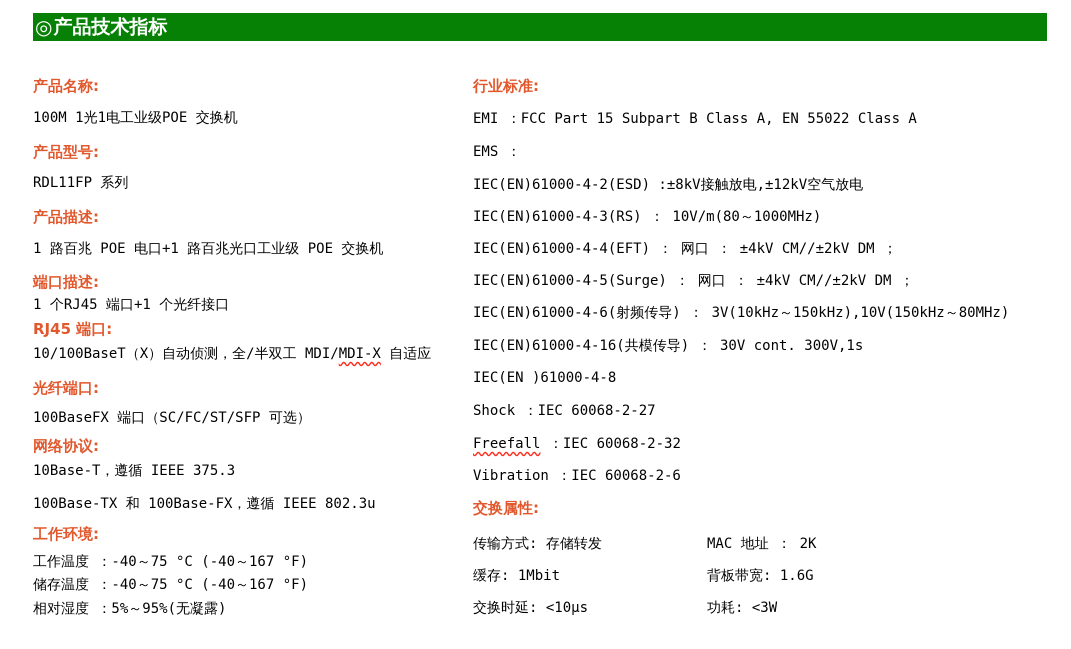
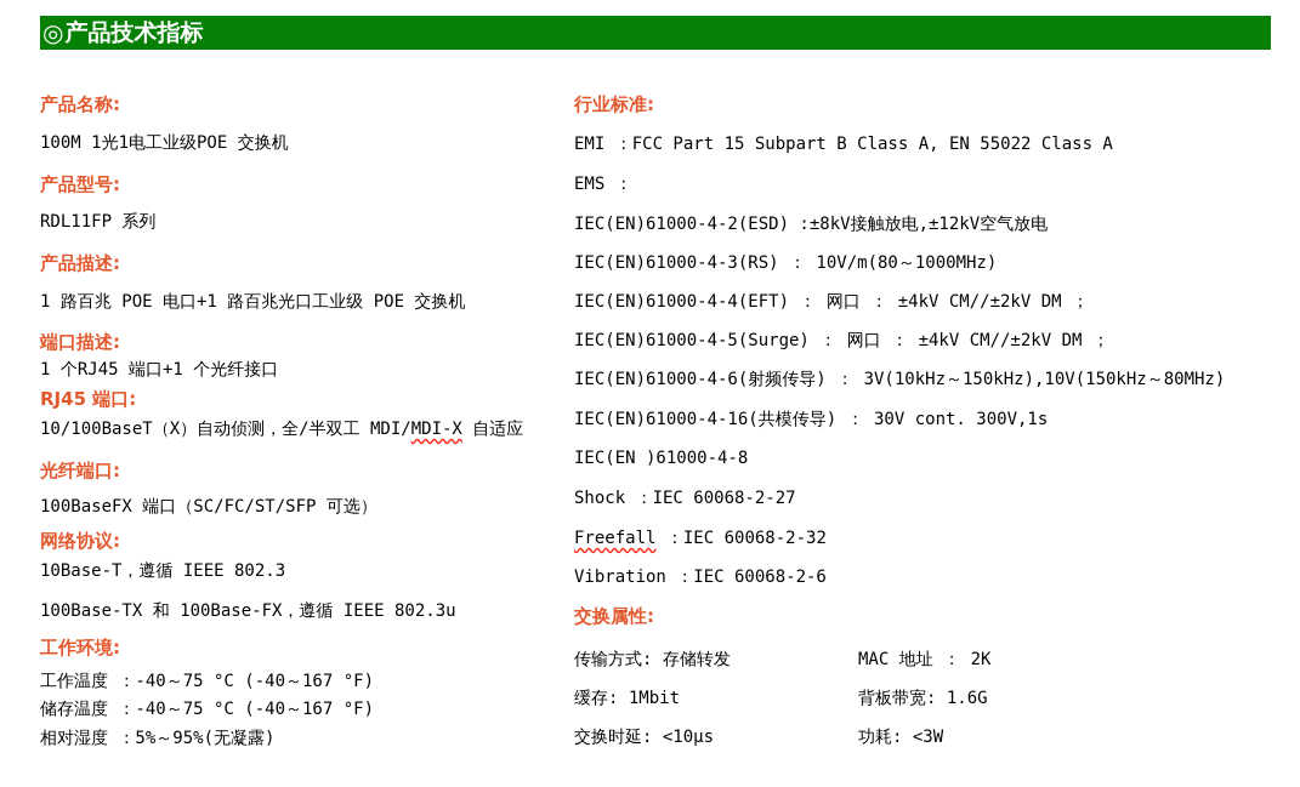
  ◎
  产品技术指标
  产品名称:
  100M 1光1电工业级POE 交换机
  产品型号:
  RDL11FP 系列
  产品描述:
  1 路百兆 POE 电口+1 路百兆光口工业级 POE 交换机
  端口描述:
  1 个RJ45 端口+1 个光纤接口
  RJ45 端口:
  10/100BaseT（X）自动侦测，全/半双工 MDI/MDI-X 自适应
  光纤端口:
  100BaseFX 端口（SC/FC/ST/SFP 可选）
  网络协议:
- 10Base-T，遵循 IEEE 375.3
+ 10Base-T，遵循 IEEE 802.3
  100Base-TX 和 100Base-FX，遵循 IEEE 802.3u
  工作环境:
  工作温度 ：-40～75 °C (-40～167 °F)
  储存温度 ：-40～75 °C (-40～167 °F)
  相对湿度 ：5%～95%(无凝露)
  行业标准:
  EMI ：FCC Part 15 Subpart B Class A, EN 55022 Class A
  EMS ：
  IEC(EN)61000-4-2(ESD) :±8kV接触放电,±12kV空气放电
  IEC(EN)61000-4-3(RS) ： 10V/m(80～1000MHz)
  IEC(EN)61000-4-4(EFT) ： 网口 ： ±4kV CM//±2kV DM ；
  IEC(EN)61000-4-5(Surge) ： 网口 ： ±4kV CM//±2kV DM ；
  IEC(EN)61000-4-6(射频传导) ： 3V(10kHz～150kHz),10V(150kHz～80MHz)
  IEC(EN)61000-4-16(共模传导) ： 30V cont. 300V,1s
  IEC(EN )61000-4-8
  Shock ：IEC 60068-2-27
  Freefall ：IEC 60068-2-32
  Vibration ：IEC 60068-2-6
  交换属性:
  传输方式: 存储转发
  MAC 地址 ： 2K
  缓存: 1Mbit
  背板带宽: 1.6G
  交换时延: <10μs
  功耗: <3W
